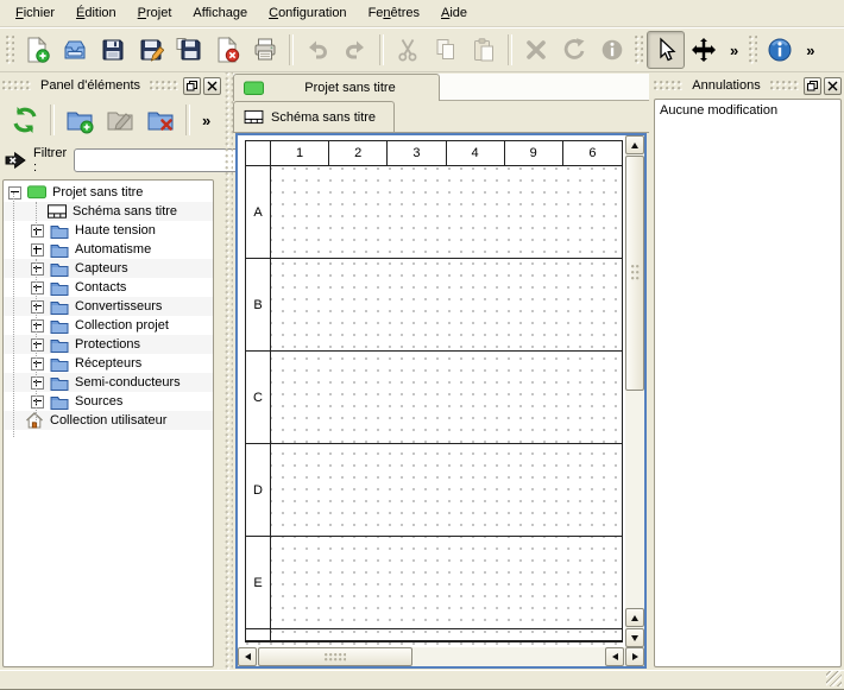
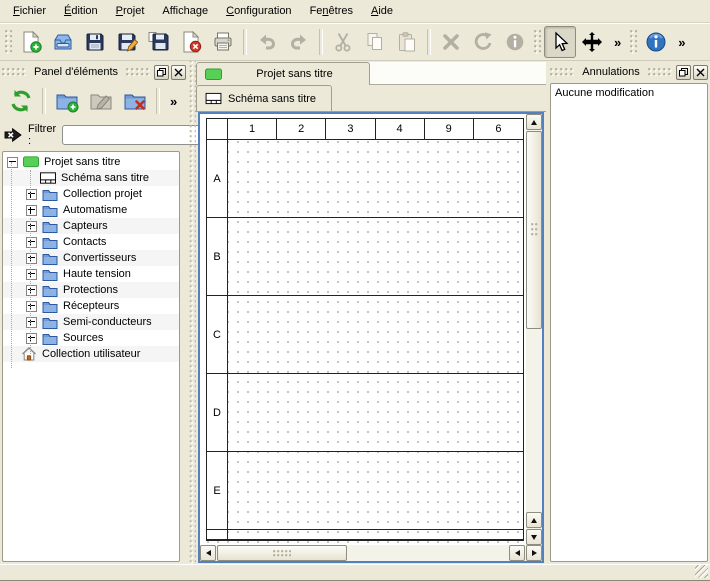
  Fichier
  Édition
  Projet
  Affichage
  Configuration
  Fenêtres
  Aide
  »
  »
  Panel d'éléments
  »
  Filtrer :
  Projet sans titre
  Schéma sans titre
- Haute tension
+ Collection projet
  Automatisme
  Capteurs
  Contacts
  Convertisseurs
- Collection projet
+ Haute tension
  Protections
  Récepteurs
  Semi-conducteurs
  Sources
  Collection utilisateur
  Projet sans titre
  Schéma sans titre
  1
  2
  3
  4
  9
  6
  A
  B
  C
  D
  E
  Annulations
  Aucune modification
